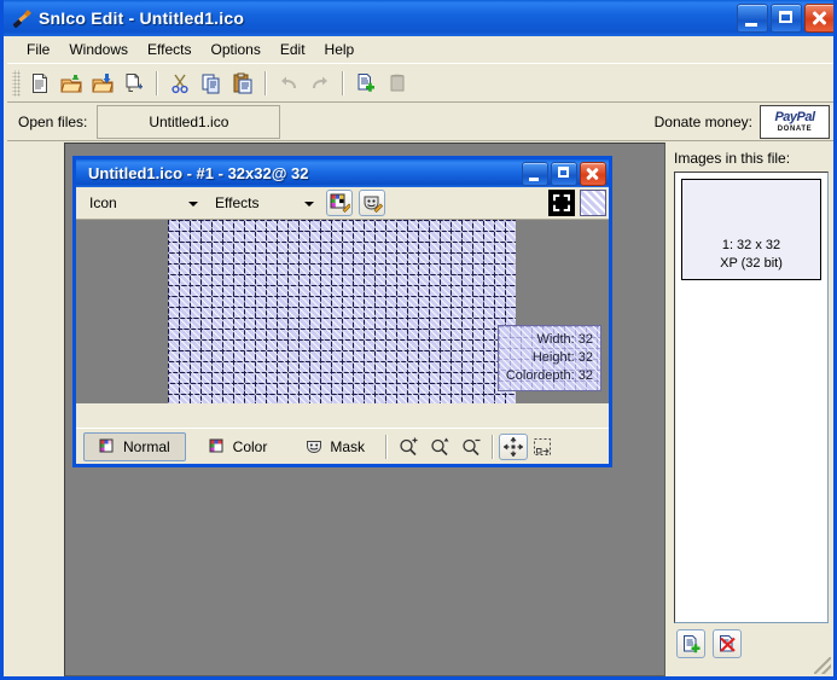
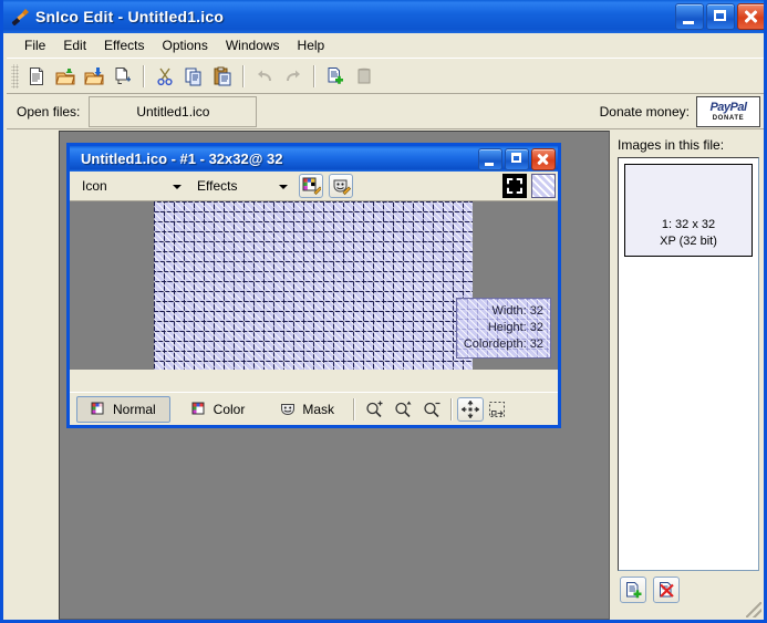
  SnIco Edit - Untitled1.ico
  File
- Windows
+ Edit
  Effects
  Options
- Edit
+ Windows
  Help
  Open files:
  Untitled1.ico
  Donate money:
  PayPal
  Untitled1.ico - #1 - 32x32@ 32
  Icon
  Effects
  Width: 32
  Height: 32
  Colordepth: 32
  Normal
  Color
  Mask
  Images in this file:
  1: 32 x 32
  XP (32 bit)
